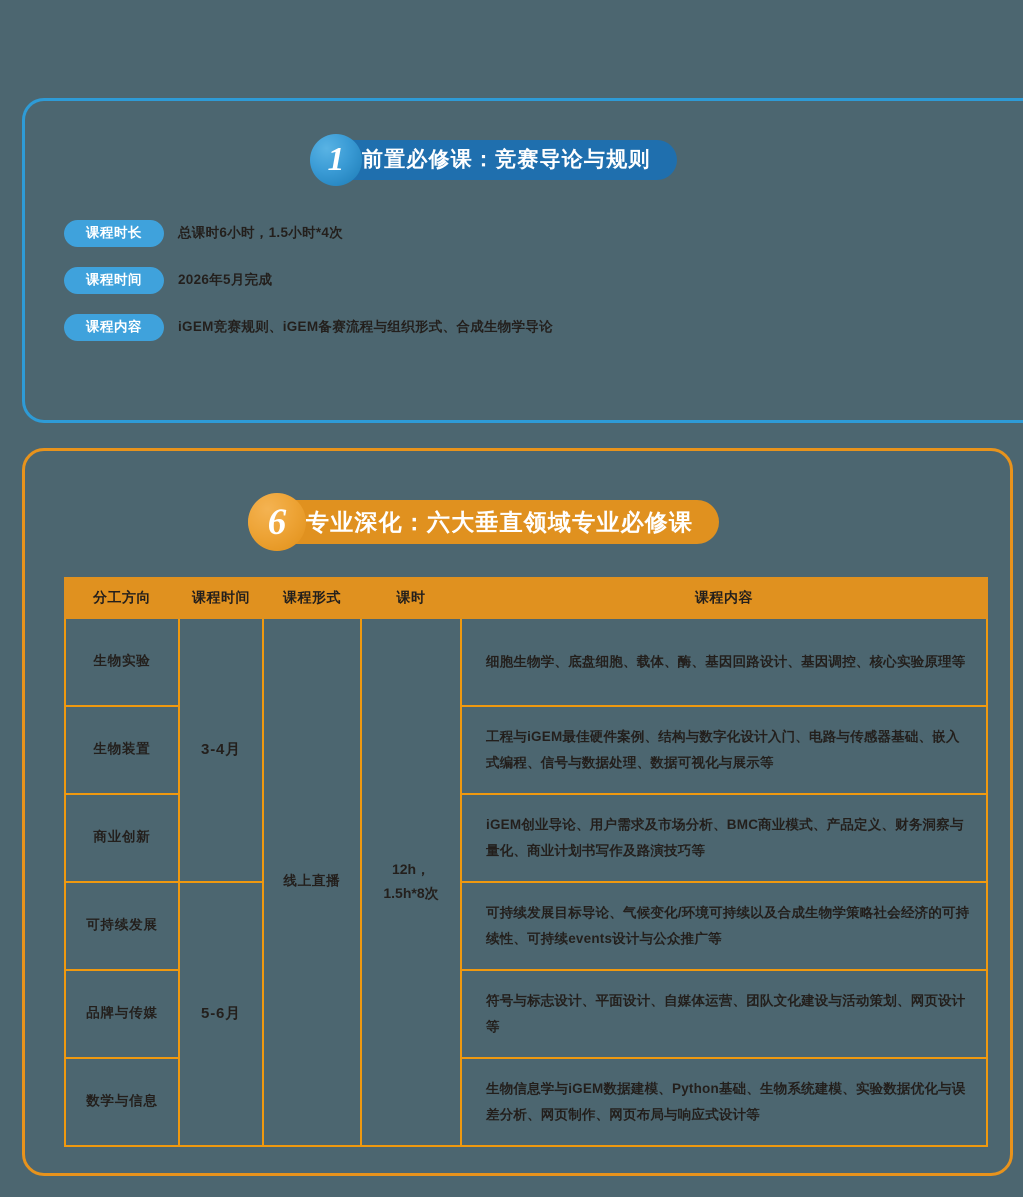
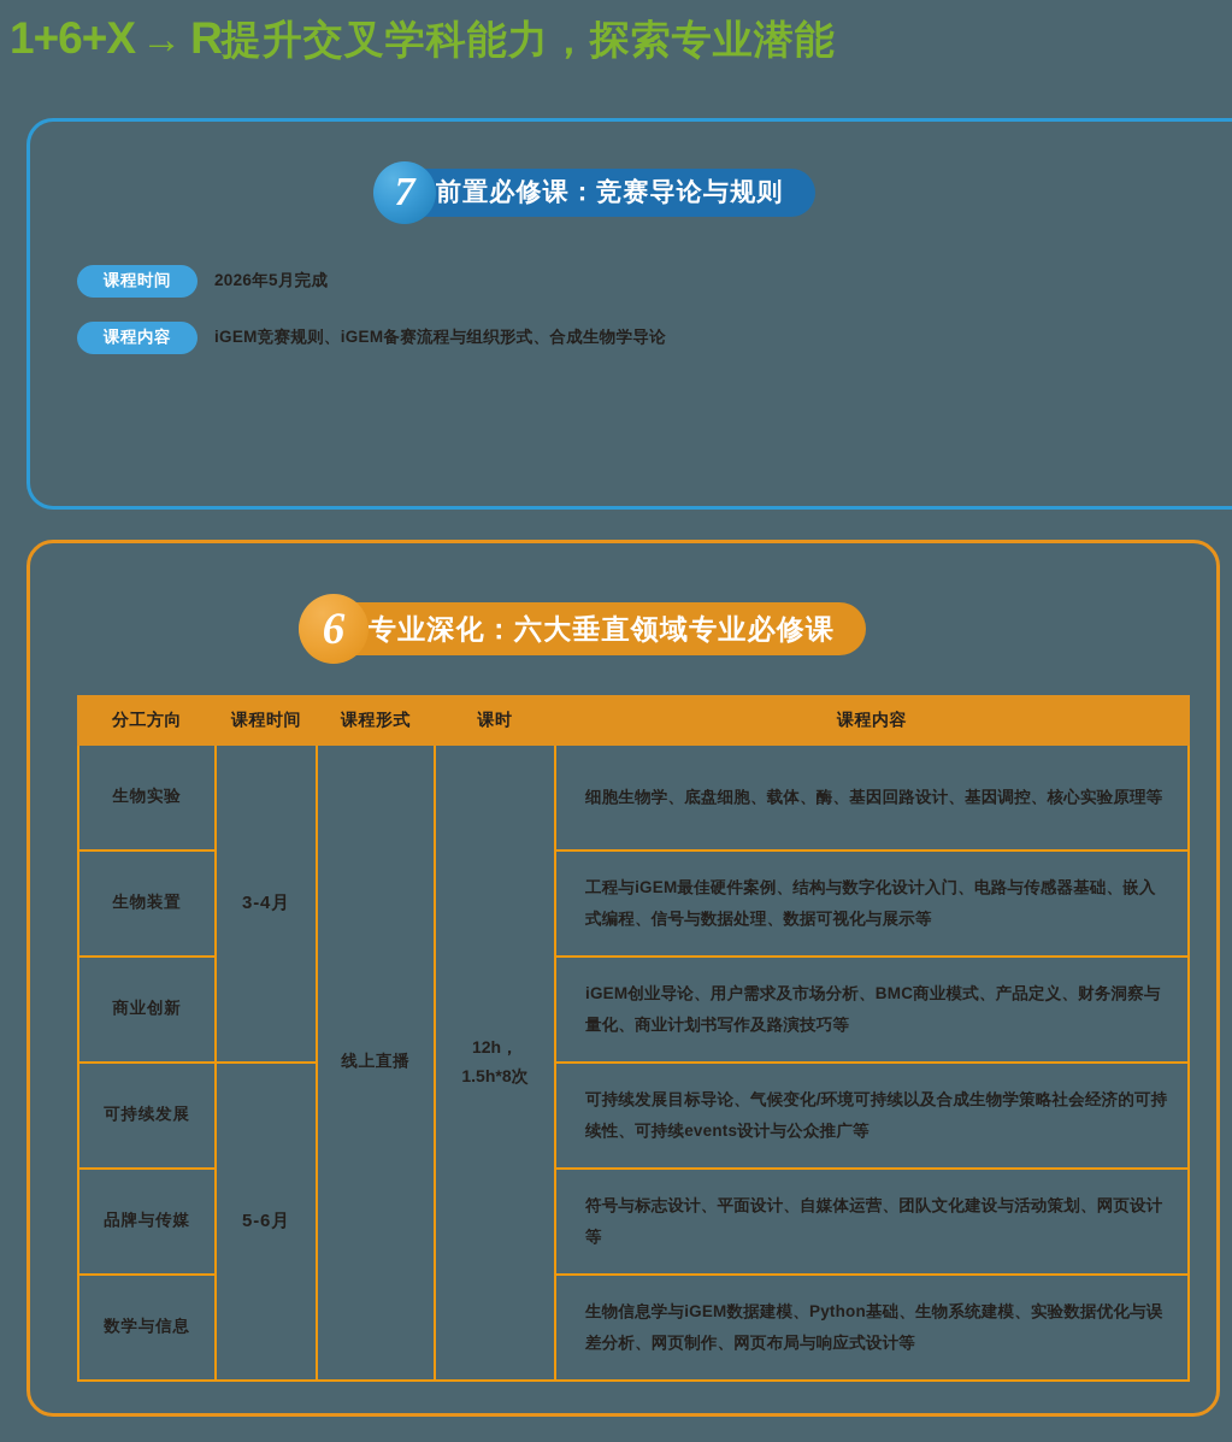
+ 1+6+X → R提升交叉学科能力，探索专业潜能
  前置必修课：竞赛导论与规则
- 1
+ 7
- 课程时长
- 总课时6小时，1.5小时*4次
  课程时间
  2026年5月完成
  课程内容
  iGEM竞赛规则、iGEM备赛流程与组织形式、合成生物学导论
  专业深化：六大垂直领域专业必修课
  6
  分工方向	课程时间	课程形式	课时	课程内容
  生物实验	3-4月	线上直播	12h， 1.5h*8次	细胞生物学、底盘细胞、载体、酶、基因回路设计、基因调控、核心实验原理等
  生物装置	工程与iGEM最佳硬件案例、结构与数字化设计入门、电路与传感器基础、嵌入式编程、信号与数据处理、数据可视化与展示等
  商业创新	iGEM创业导论、用户需求及市场分析、BMC商业模式、产品定义、财务洞察与量化、商业计划书写作及路演技巧等
  可持续发展	5-6月	可持续发展目标导论、气候变化/环境可持续以及合成生物学策略社会经济的可持续性、可持续events设计与公众推广等
  品牌与传媒	符号与标志设计、平面设计、自媒体运营、团队文化建设与活动策划、网页设计等
  数学与信息	生物信息学与iGEM数据建模、Python基础、生物系统建模、实验数据优化与误差分析、网页制作、网页布局与响应式设计等
